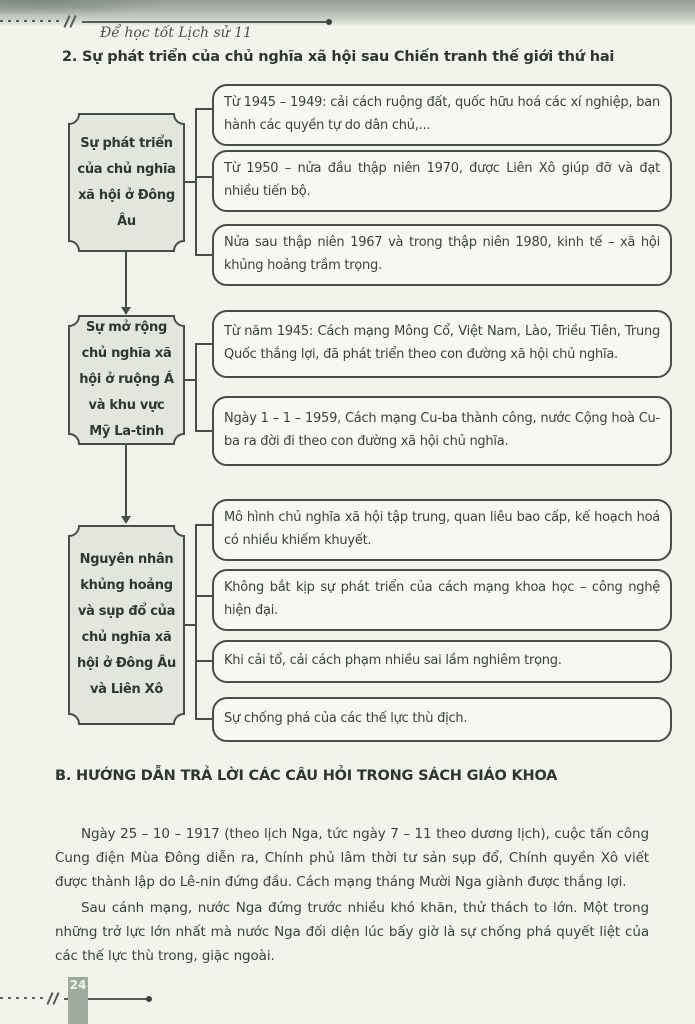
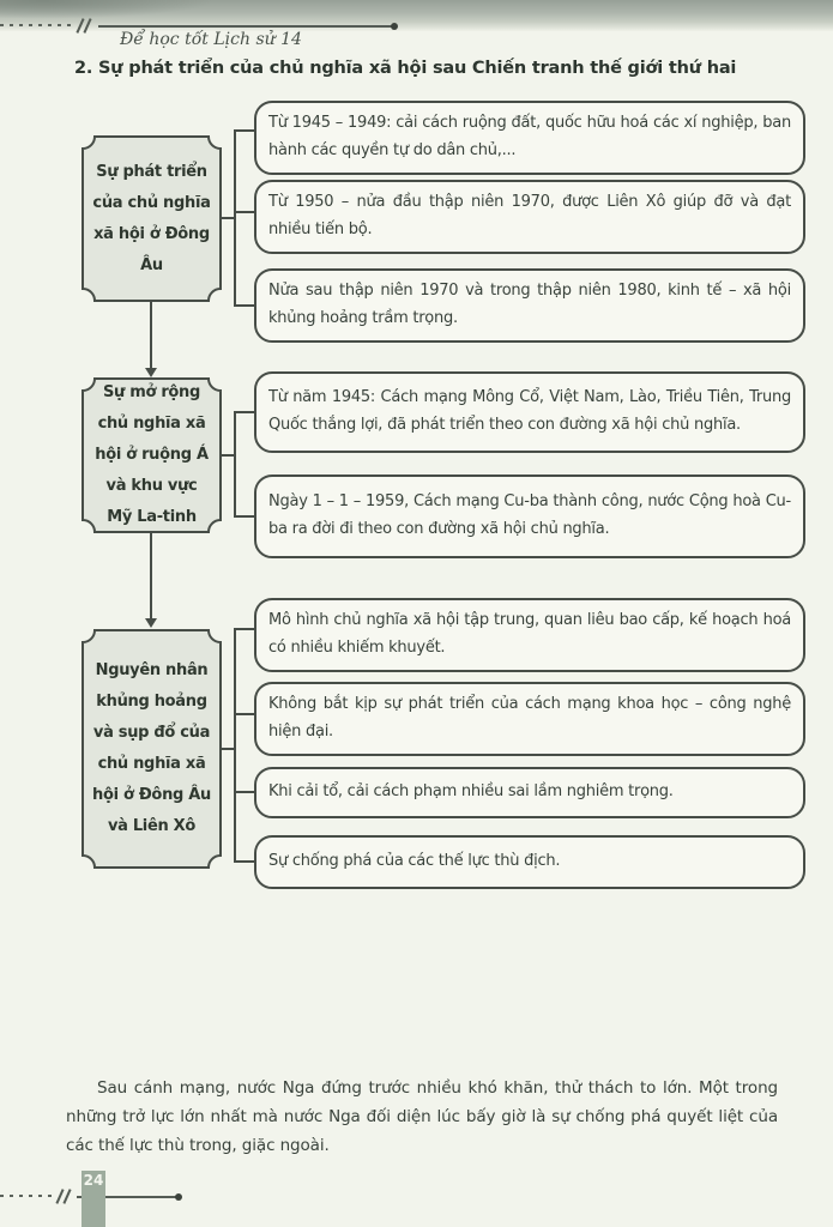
- Để học tốt Lịch sử 11
+ Để học tốt Lịch sử 14
  2. Sự phát triển của chủ nghĩa xã hội sau Chiến tranh thế giới thứ hai
  Sự phát triển của chủ nghĩa xã hội ở Đông Âu
  Từ 1945 – 1949: cải cách ruộng đất, quốc hữu hoá các xí nghiệp, ban hành các quyền tự do dân chủ,...
  Từ 1950 – nửa đầu thập niên 1970, được Liên Xô giúp đỡ và đạt nhiều tiến bộ.
- Nửa sau thập niên 1967 và trong thập niên 1980, kinh tế – xã hội khủng hoảng trầm trọng.
+ Nửa sau thập niên 1970 và trong thập niên 1980, kinh tế – xã hội khủng hoảng trầm trọng.
  Sự mở rộng chủ nghĩa xã hội ở ruộng Á và khu vực Mỹ La-tinh
  Từ năm 1945: Cách mạng Mông Cổ, Việt Nam, Lào, Triều Tiên, Trung Quốc thắng lợi, đã phát triển theo con đường xã hội chủ nghĩa.
  Ngày 1 – 1 – 1959, Cách mạng Cu-ba thành công, nước Cộng hoà Cu-ba ra đời đi theo con đường xã hội chủ nghĩa.
  Nguyên nhân khủng hoảng và sụp đổ của chủ nghĩa xã hội ở Đông Âu và Liên Xô
  Mô hình chủ nghĩa xã hội tập trung, quan liêu bao cấp, kế hoạch hoá có nhiều khiếm khuyết.
  Không bắt kịp sự phát triển của cách mạng khoa học – công nghệ hiện đại.
  Khi cải tổ, cải cách phạm nhiều sai lầm nghiêm trọng.
  Sự chống phá của các thế lực thù địch.
- B. HƯỚNG DẪN TRẢ LỜI CÁC CÂU HỎI TRONG SÁCH GIÁO KHOA
- Ngày 25 – 10 – 1917 (theo lịch Nga, tức ngày 7 – 11 theo dương lịch), cuộc tấn công Cung điện Mùa Đông diễn ra, Chính phủ lâm thời tư sản sụp đổ, Chính quyền Xô viết được thành lập do Lê-nin đứng đầu. Cách mạng tháng Mười Nga giành được thắng lợi.
  Sau cánh mạng, nước Nga đứng trước nhiều khó khăn, thử thách to lớn. Một trong những trở lực lớn nhất mà nước Nga đối diện lúc bấy giờ là sự chống phá quyết liệt của các thế lực thù trong, giặc ngoài.
  24
